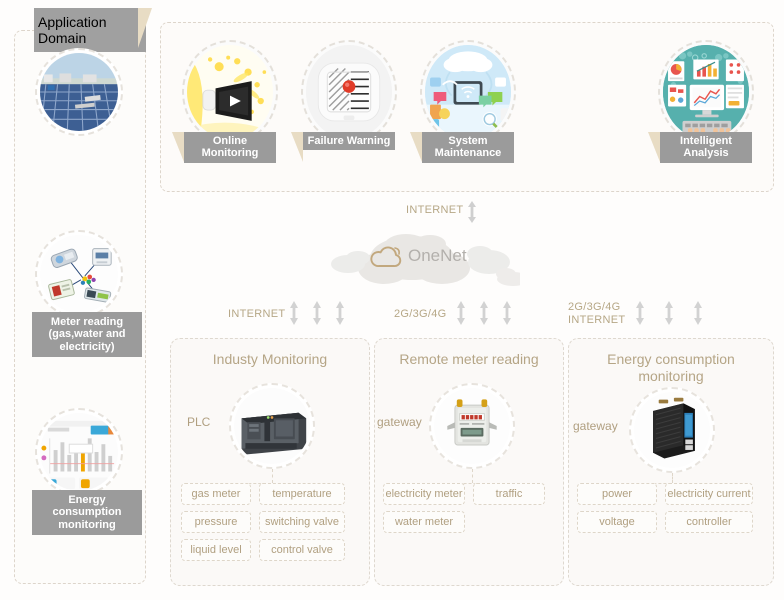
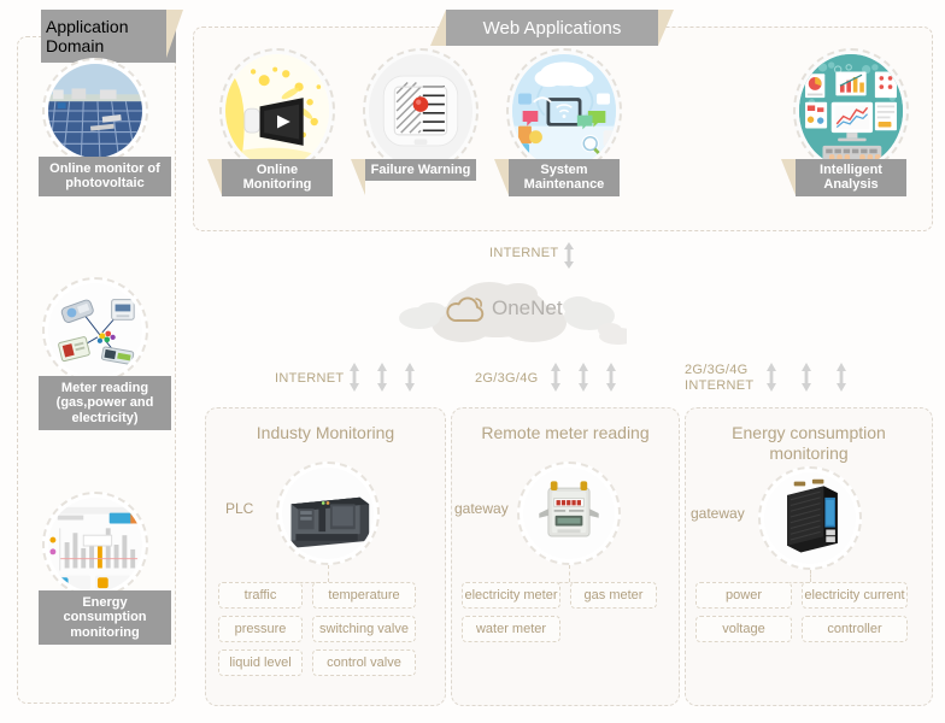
  Application Domain
+ Online monitor of photovoltaic
- Meter reading (gas,water and electricity)
+ Meter reading (gas,power and electricity)
  Energy consumption monitoring
+ Web Applications
  Online Monitoring
  Failure Warning
  System Maintenance
  Intelligent Analysis
  INTERNET
  OneNet
  INTERNET
  2G/3G/4G
  2G/3G/4G
  INTERNET
  Industy Monitoring
  PLC
- gas meter
+ traffic
  temperature
  pressure
  switching valve
  liquid level
  control valve
  Remote meter reading
  gateway
  electricity meter
- traffic
+ gas meter
  water meter
  Energy consumption monitoring
  gateway
  power
  electricity current
  voltage
  controller
